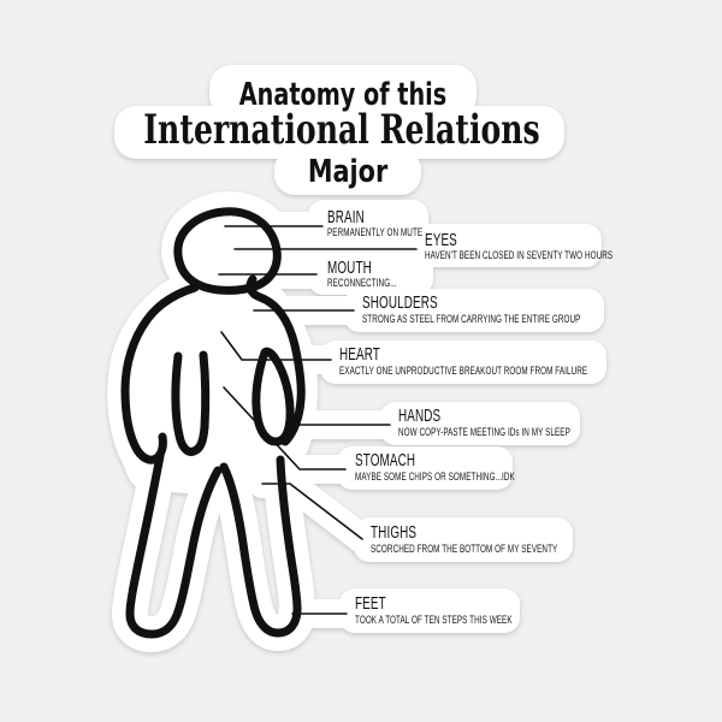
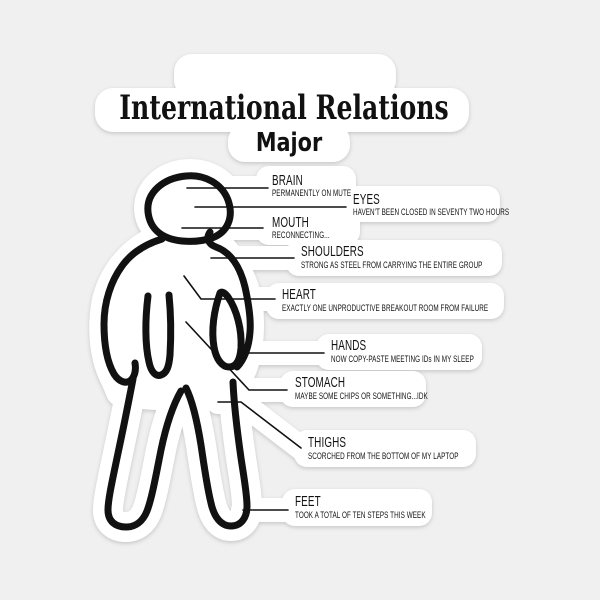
- Anatomy of this
  International Relations
  Major
  BRAIN
  PERMANENTLY ON MUTE
  EYES
  HAVEN'T BEEN CLOSED IN SEVENTY TWO HOURS
  MOUTH
  RECONNECTING...
  SHOULDERS
  STRONG AS STEEL FROM CARRYING THE ENTIRE GROUP
  HEART
  EXACTLY ONE UNPRODUCTIVE BREAKOUT ROOM FROM FAILURE
  HANDS
  NOW COPY-PASTE MEETING IDs IN MY SLEEP
  STOMACH
  MAYBE SOME CHIPS OR SOMETHING...IDK
  THIGHS
- SCORCHED FROM THE BOTTOM OF MY SEVENTY
+ SCORCHED FROM THE BOTTOM OF MY LAPTOP
  FEET
  TOOK A TOTAL OF TEN STEPS THIS WEEK
